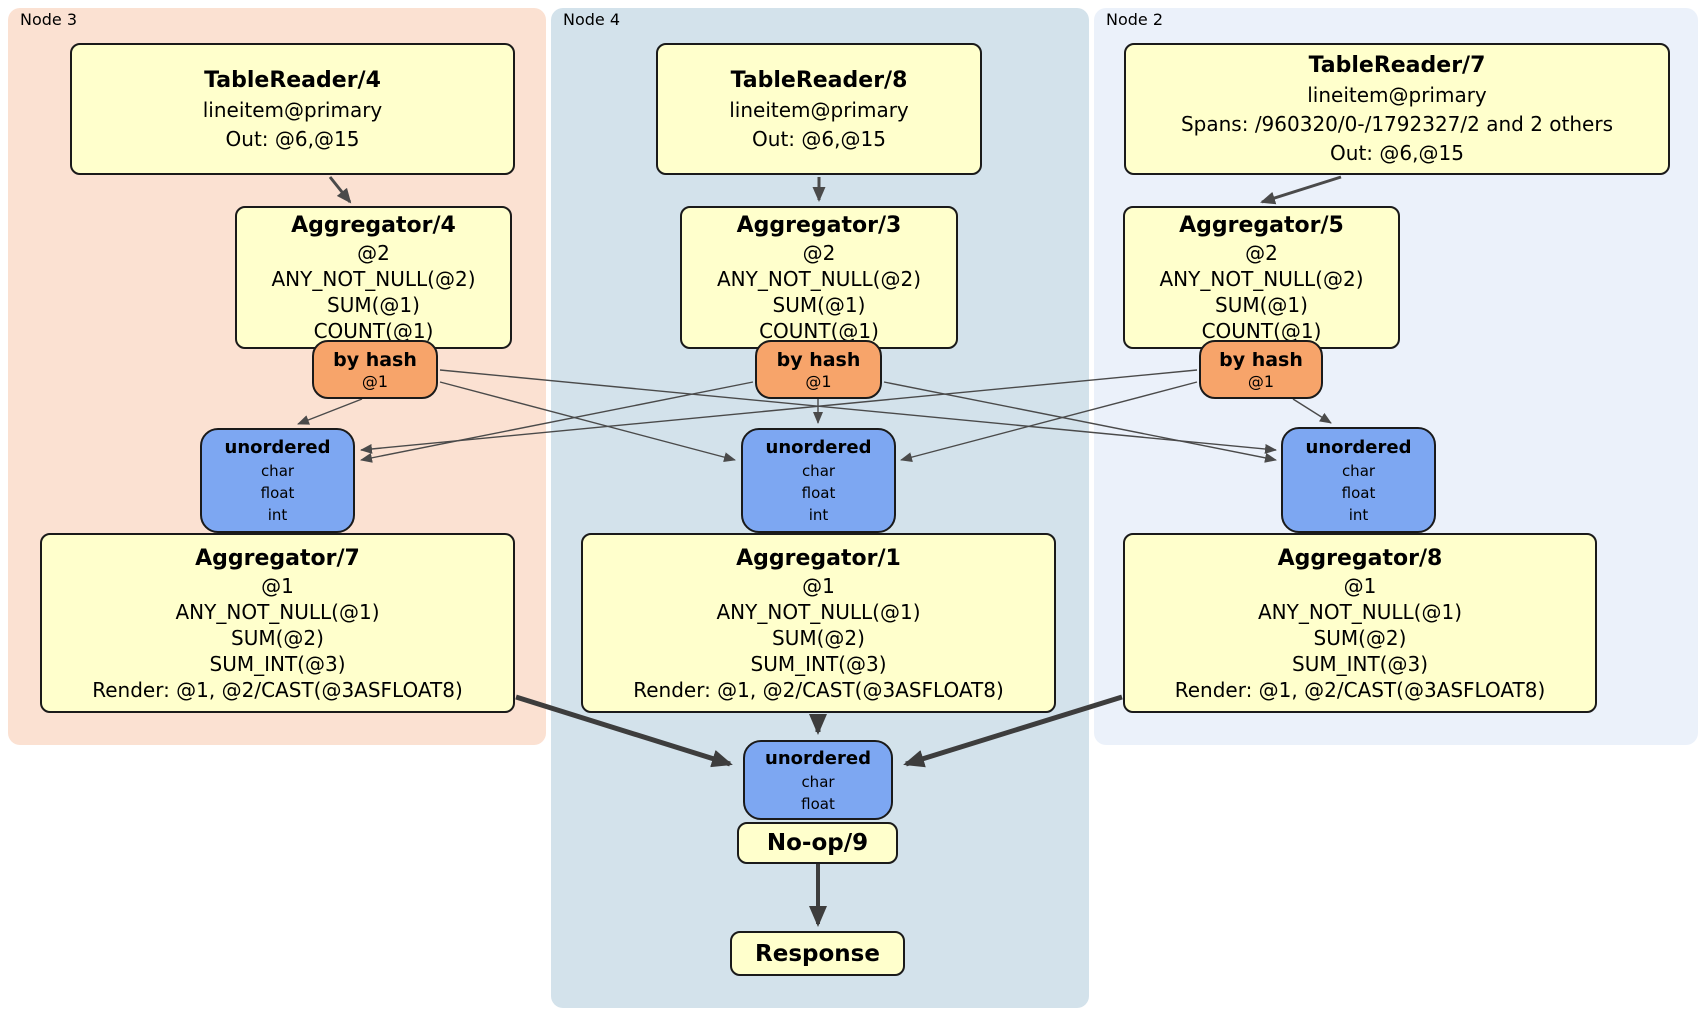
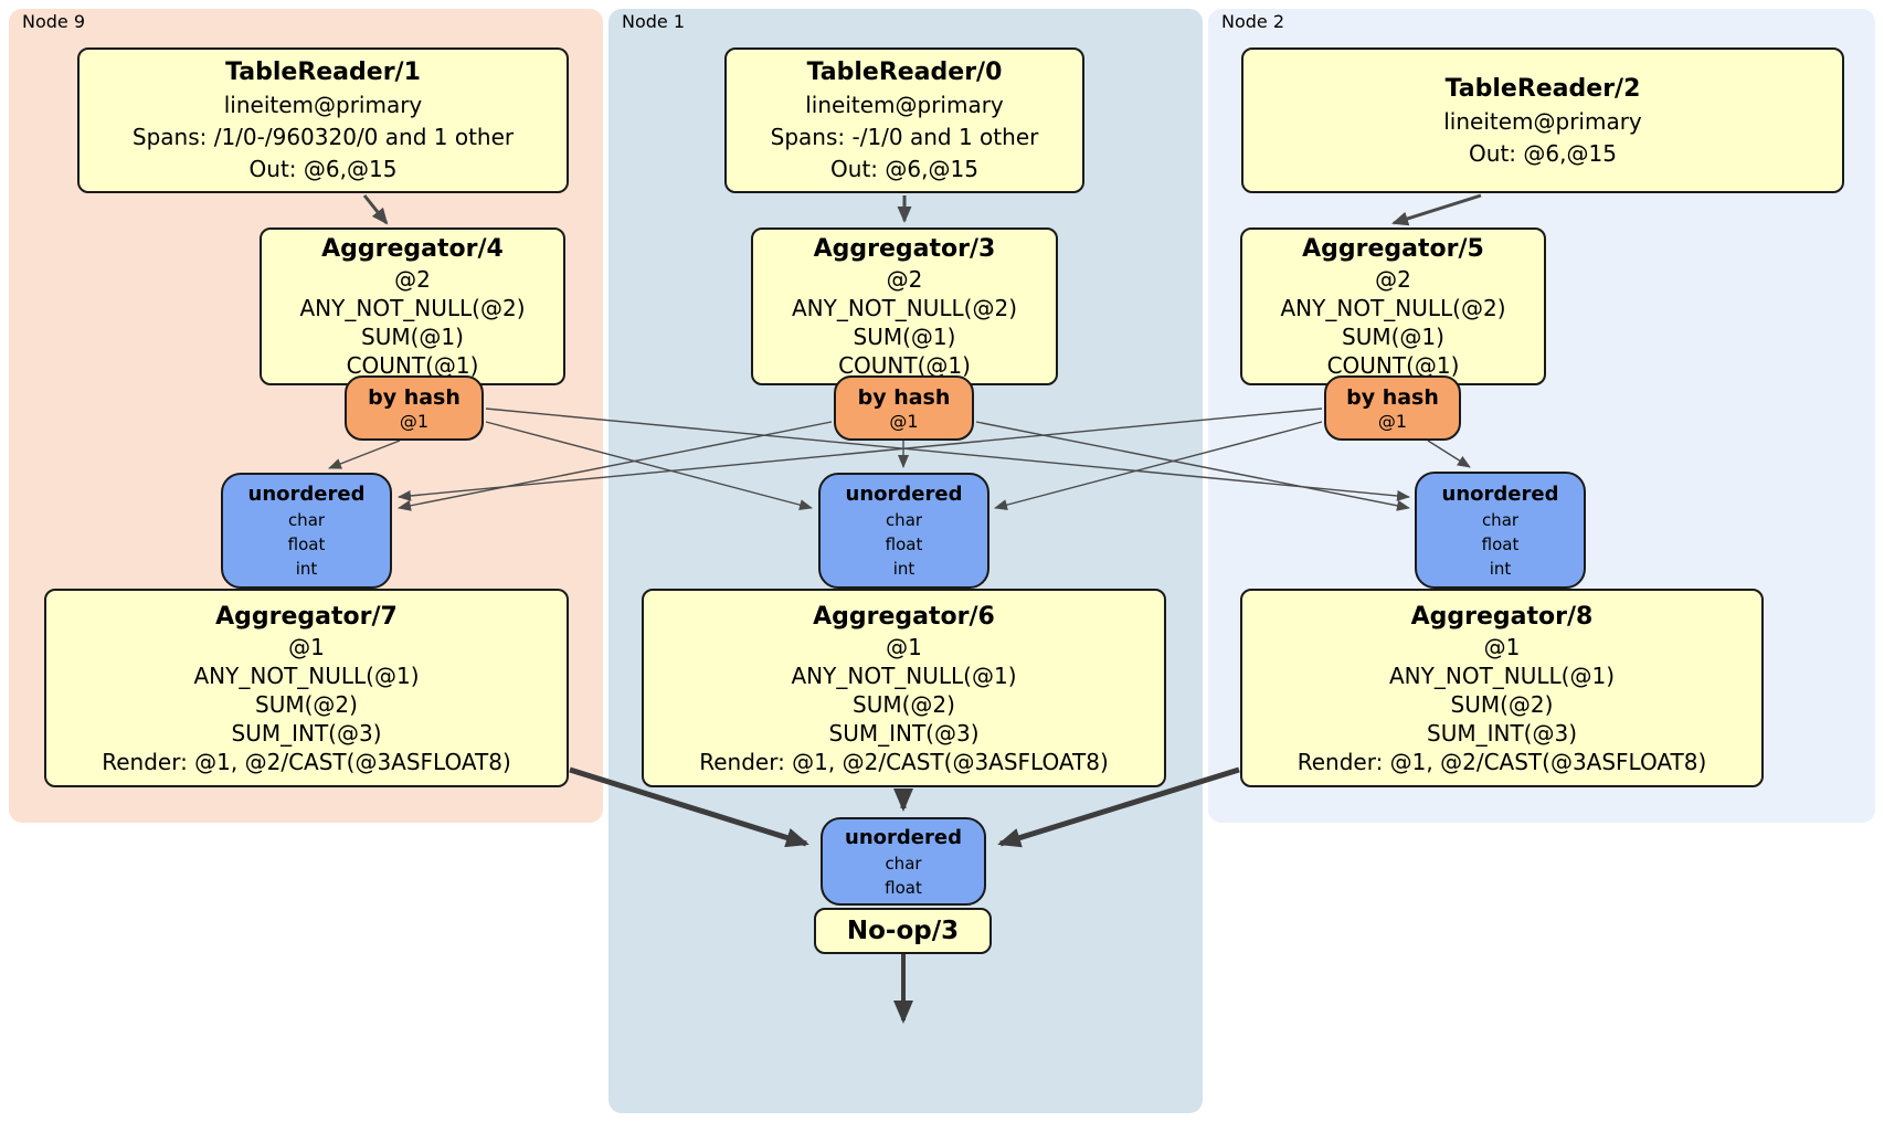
- Node 3
+ Node 9
- Node 4
+ Node 1
  Node 2
- TableReader/4
+ TableReader/1
  lineitem@primary
+ Spans: /1/0-/960320/0 and 1 other
  Out: @6,@15
  Aggregator/4
  @2
  ANY_NOT_NULL(@2)
  SUM(@1)
  COUNT(@1)
  Aggregator/7
  @1
  ANY_NOT_NULL(@1)
  SUM(@2)
  SUM_INT(@3)
  Render: @1, @2/CAST(@3ASFLOAT8)
- TableReader/8
+ TableReader/0
  lineitem@primary
+ Spans: -/1/0 and 1 other
  Out: @6,@15
  Aggregator/3
  @2
  ANY_NOT_NULL(@2)
  SUM(@1)
  COUNT(@1)
- Aggregator/1
+ Aggregator/6
  @1
  ANY_NOT_NULL(@1)
  SUM(@2)
  SUM_INT(@3)
  Render: @1, @2/CAST(@3ASFLOAT8)
- TableReader/7
+ TableReader/2
  lineitem@primary
- Spans: /960320/0-/1792327/2 and 2 others
  Out: @6,@15
  Aggregator/5
  @2
  ANY_NOT_NULL(@2)
  SUM(@1)
  COUNT(@1)
  Aggregator/8
  @1
  ANY_NOT_NULL(@1)
  SUM(@2)
  SUM_INT(@3)
  Render: @1, @2/CAST(@3ASFLOAT8)
  by hash
  @1
  by hash
  @1
  by hash
  @1
  unordered
  char
  float
  int
  unordered
  char
  float
  int
  unordered
  char
  float
  int
  unordered
  char
  float
- No-op/9
+ No-op/3
- Response
